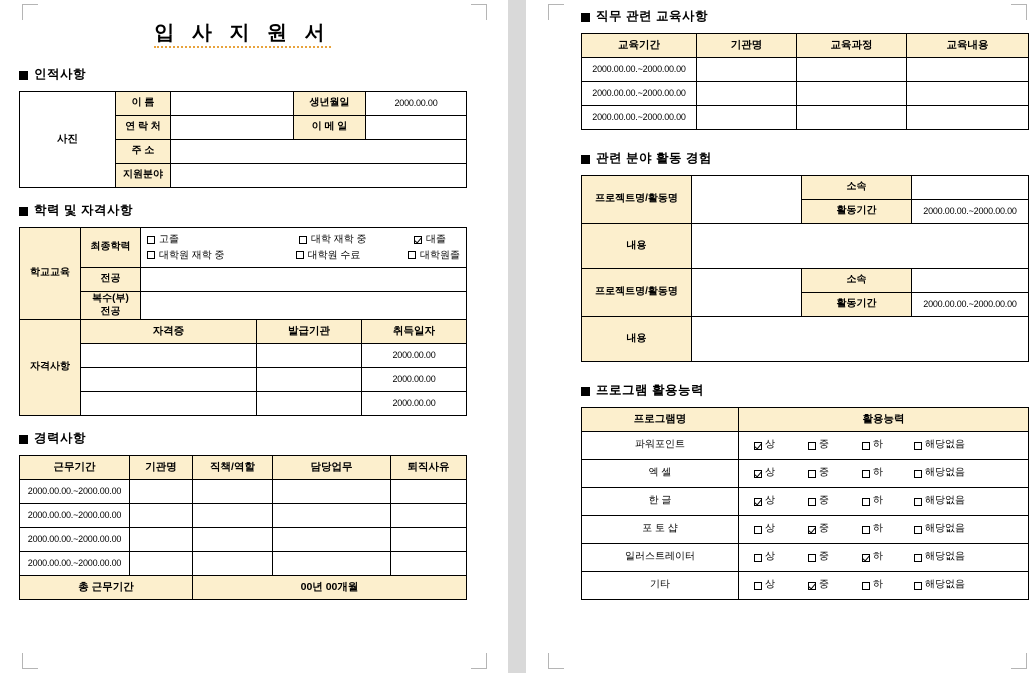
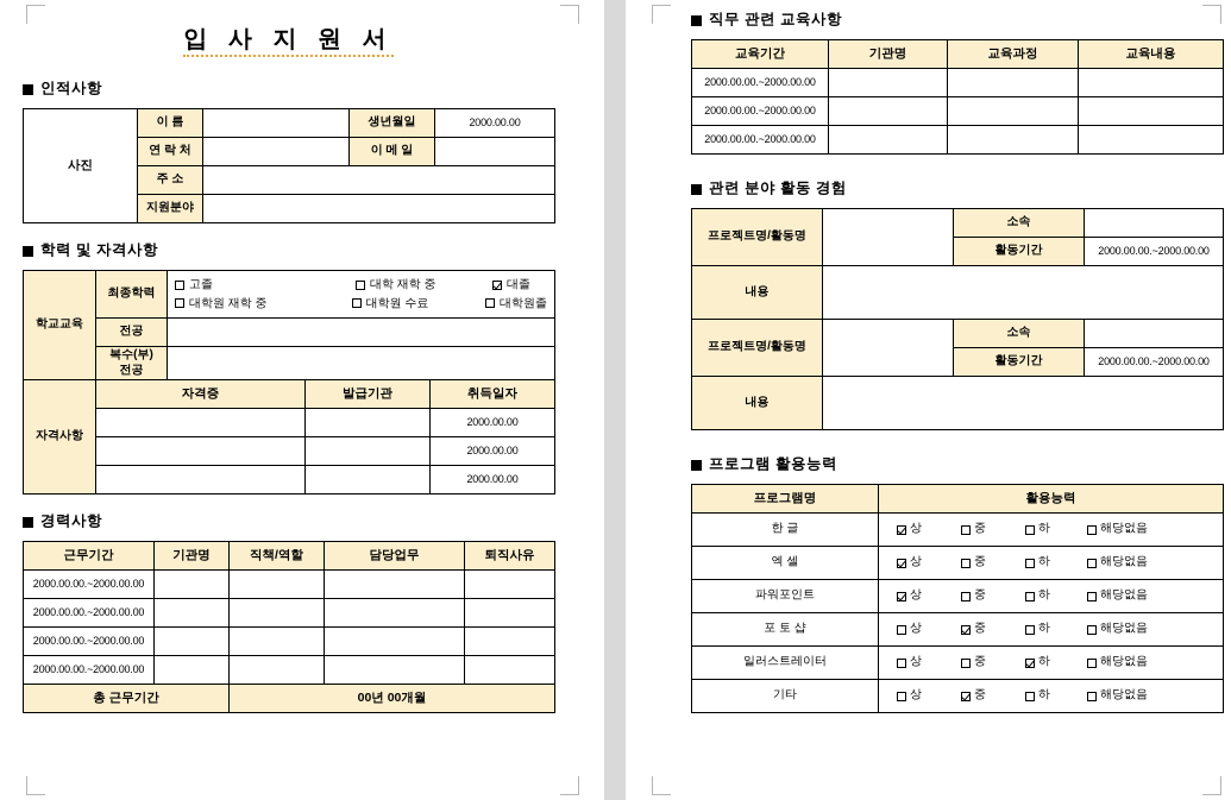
  입 사 지 원 서
  인적사항
  사진	이 름		생년월일	2000.00.00
  연 락 처		이 메 일
  주 소
  지원분야
  학력 및 자격사항
  학교교육	최종학력	고졸 대학 재학 중 대졸 대학원 재학 중 대학원 수료 대학원졸
  전공
  복수(부)전공
  자격사항	자격증	발급기관	취득일자
  		2000.00.00
  		2000.00.00
  		2000.00.00
  경력사항
  근무기간	기관명	직책/역할	담당업무	퇴직사유
  2000.00.00.~2000.00.00
  2000.00.00.~2000.00.00
  2000.00.00.~2000.00.00
  2000.00.00.~2000.00.00
  총 근무기간	00년 00개월
  직무 관련 교육사항
  교육기간	기관명	교육과정	교육내용
  2000.00.00.~2000.00.00
  2000.00.00.~2000.00.00
  2000.00.00.~2000.00.00
  관련 분야 활동 경험
  프로젝트명/활동명		소속
  활동기간	2000.00.00.~2000.00.00
  내용
  프로젝트명/활동명		소속
  활동기간	2000.00.00.~2000.00.00
  내용
  프로그램 활용능력
  프로그램명	활용능력
- 파워포인트	상 중 하 해당없음
+ 한 글	상 중 하 해당없음
  엑 셀	상 중 하 해당없음
- 한 글	상 중 하 해당없음
+ 파워포인트	상 중 하 해당없음
  포 토 샵	상 중 하 해당없음
  일러스트레이터	상 중 하 해당없음
  기타	상 중 하 해당없음
